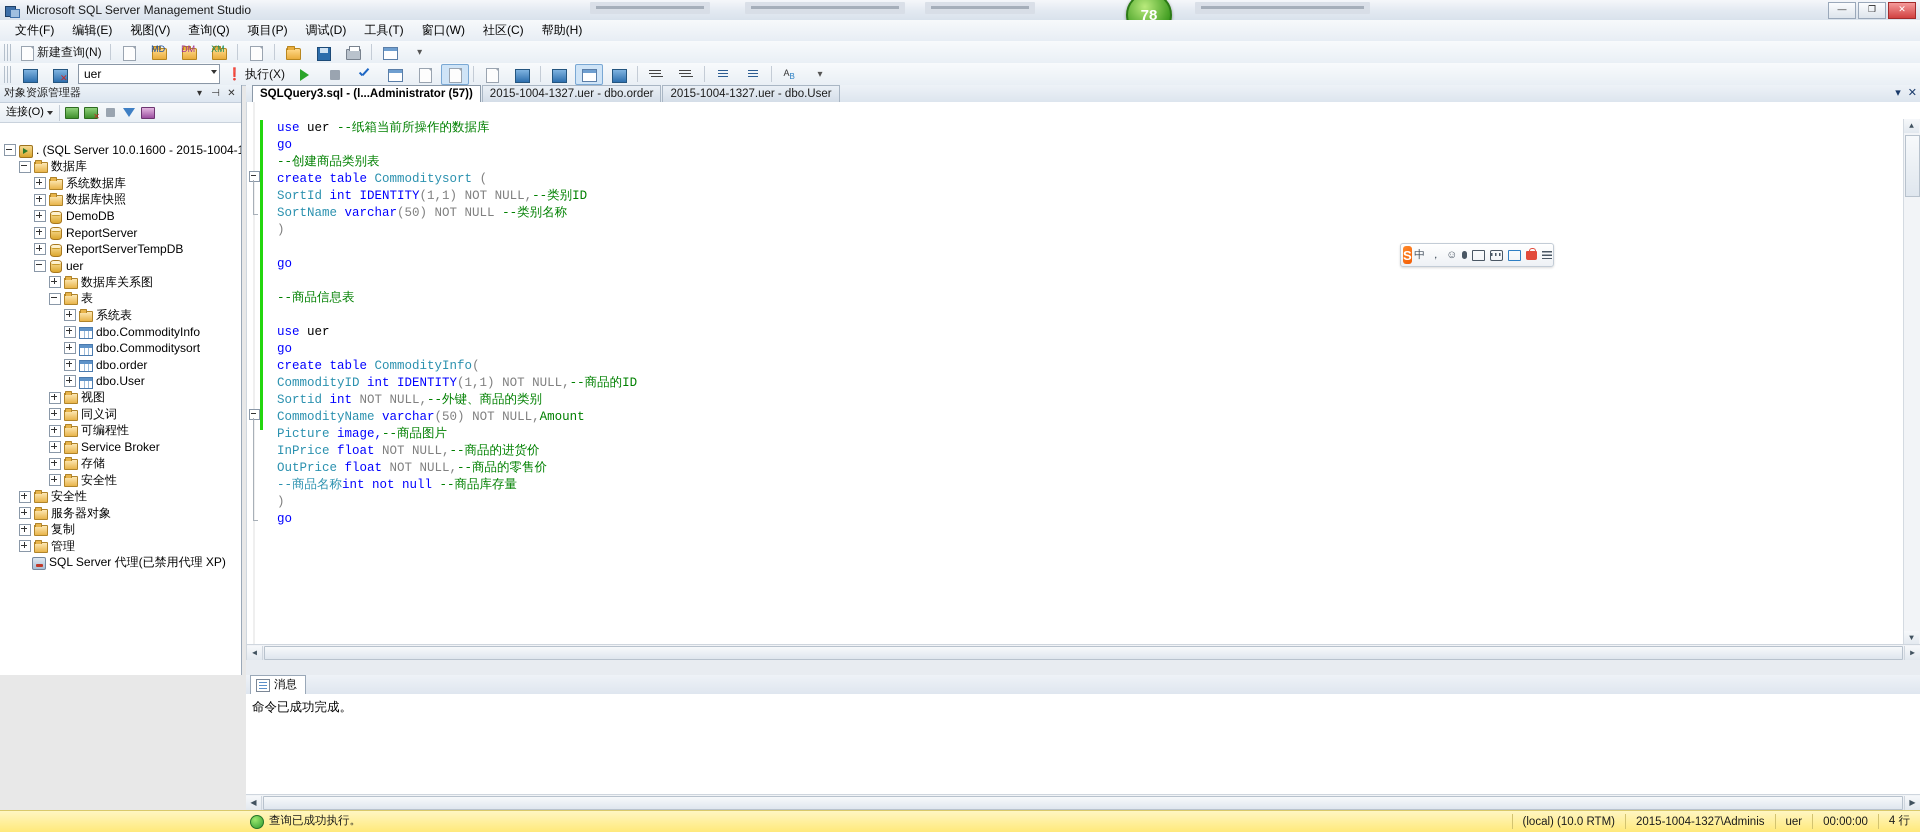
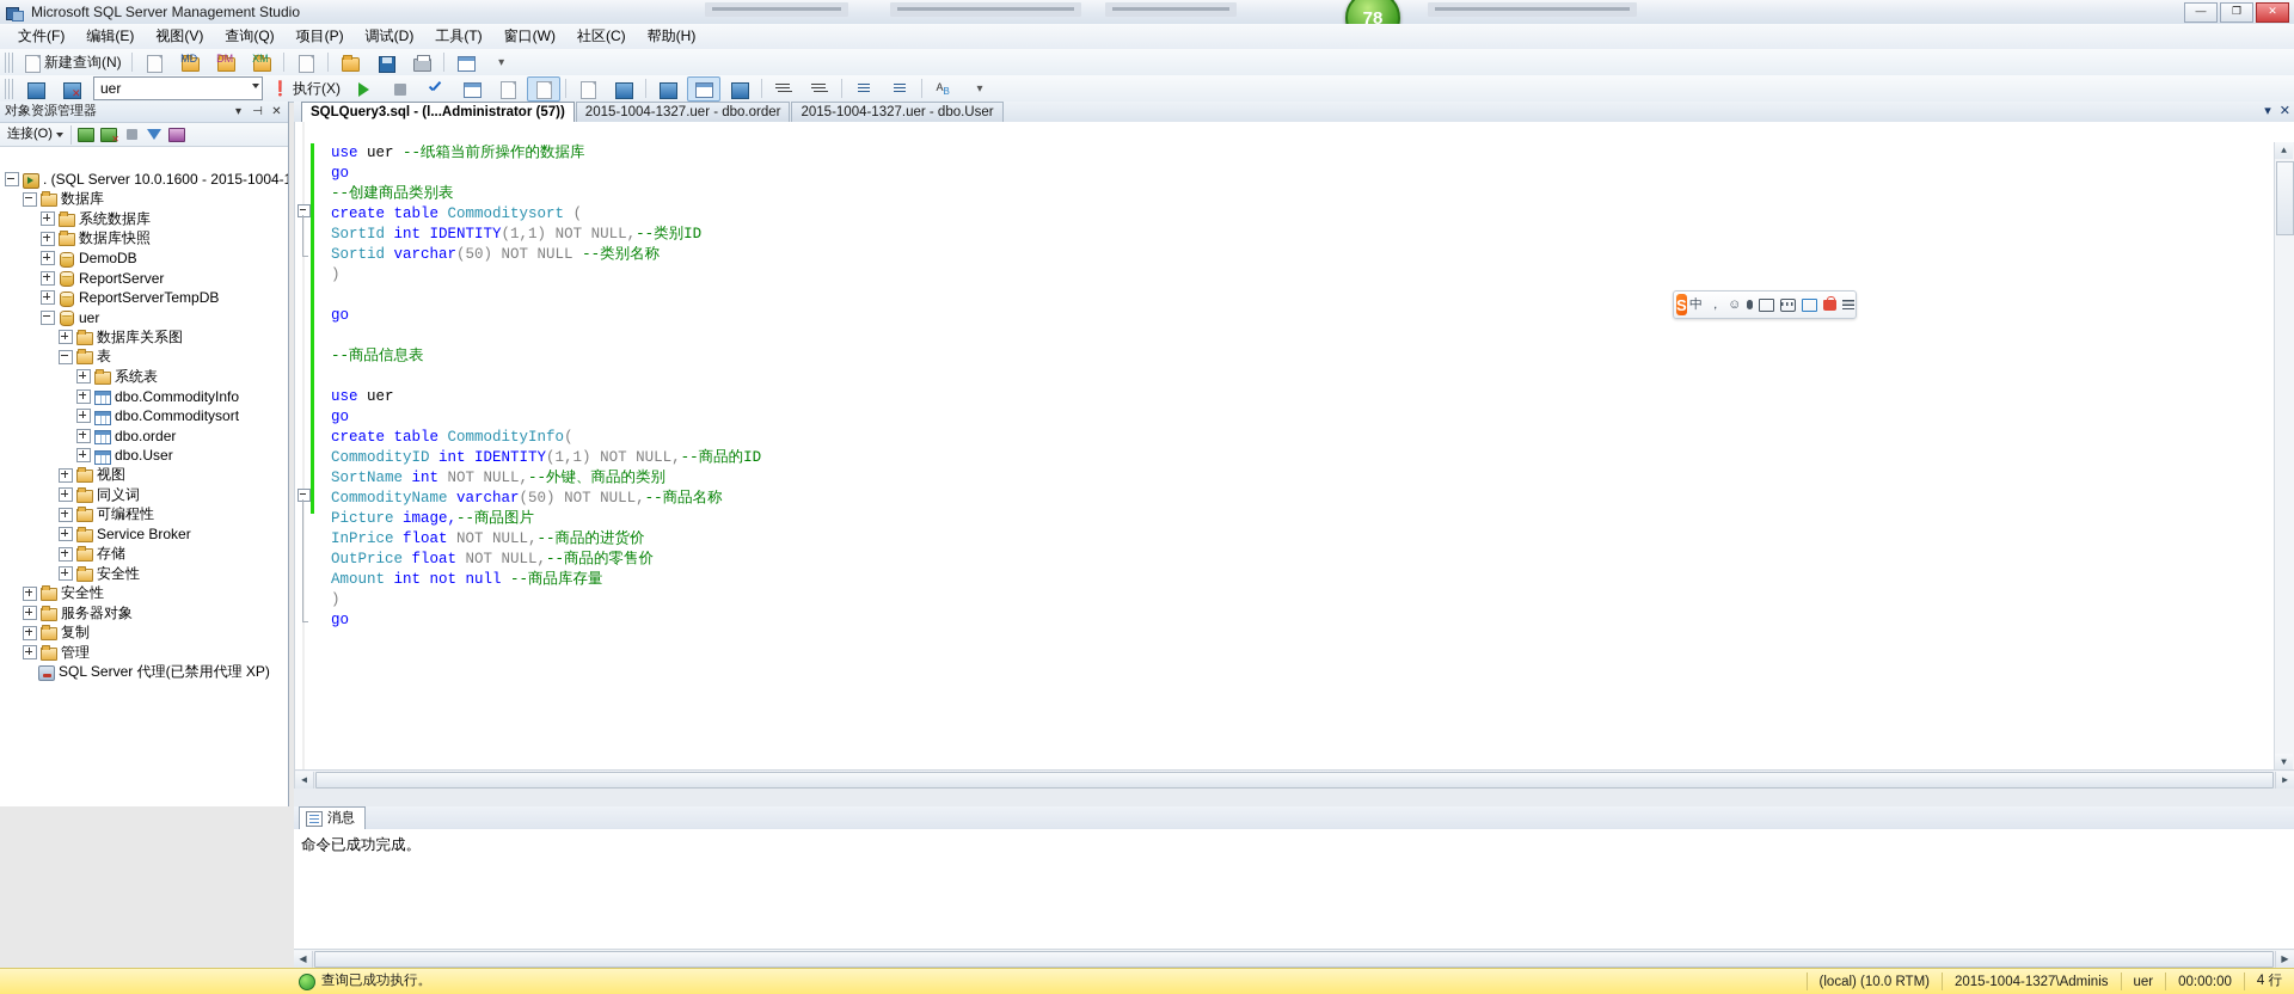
  Microsoft SQL Server Management Studio
  78
  —
  ❐
  ✕
  文件(F)
  编辑(E)
  视图(V)
  查询(Q)
  项目(P)
  调试(D)
  工具(T)
  窗口(W)
  社区(C)
  帮助(H)
  新建查询(N)
  MD
  DM
  XM
  ▾
  ✕
  uer
  ❗
  执行(X)
  A
  B
  ▾
  对象资源管理器
  ▾
  ⊣
  ✕
  连接(O)
  ✕
  . (SQL Server 10.0.1600 - 2015-1004-
  数据库
  系统数据库
  数据库快照
  DemoDB
  ReportServer
  ReportServerTempDB
  uer
  数据库关系图
  表
  系统表
  dbo.CommodityInfo
  dbo.Commoditysort
  dbo.order
  dbo.User
  视图
  同义词
  可编程性
  Service Broker
  存储
  安全性
  安全性
  服务器对象
  复制
  管理
  SQL Server 代理(已禁用代理 XP)
  SQLQuery3.sql - (l...Administrator (57))
  2015-1004-1327.uer - dbo.order
  2015-1004-1327.uer - dbo.User
  ▾
  ✕
  use uer --纸箱当前所操作的数据库
  go
  --创建商品类别表
  create table Commoditysort (
  SortId int IDENTITY(1,1) NOT NULL,--类别ID
- SortName varchar(50) NOT NULL --类别名称
+ Sortid varchar(50) NOT NULL --类别名称
  )
  go
  --商品信息表
  use uer
  go
  create table CommodityInfo(
  CommodityID int IDENTITY(1,1) NOT NULL,--商品的ID
- Sortid int NOT NULL,--外键、商品的类别
+ SortName int NOT NULL,--外键、商品的类别
- CommodityName varchar(50) NOT NULL,Amount
+ CommodityName varchar(50) NOT NULL,--商品名称
  Picture image,--商品图片
  InPrice float NOT NULL,--商品的进货价
  OutPrice float NOT NULL,--商品的零售价
- --商品名称int not null --商品库存量
+ Amount int not null --商品库存量
  )
  go
  ▲
  ▼
  ◀
  ▶
  S
  中
  ，
  ☺
  消息
  命令已成功完成。
  ◀
  ▶
  查询已成功执行。
  (local) (10.0 RTM)
  2015-1004-1327\Adminis
  uer
  00:00:00
  4 行
